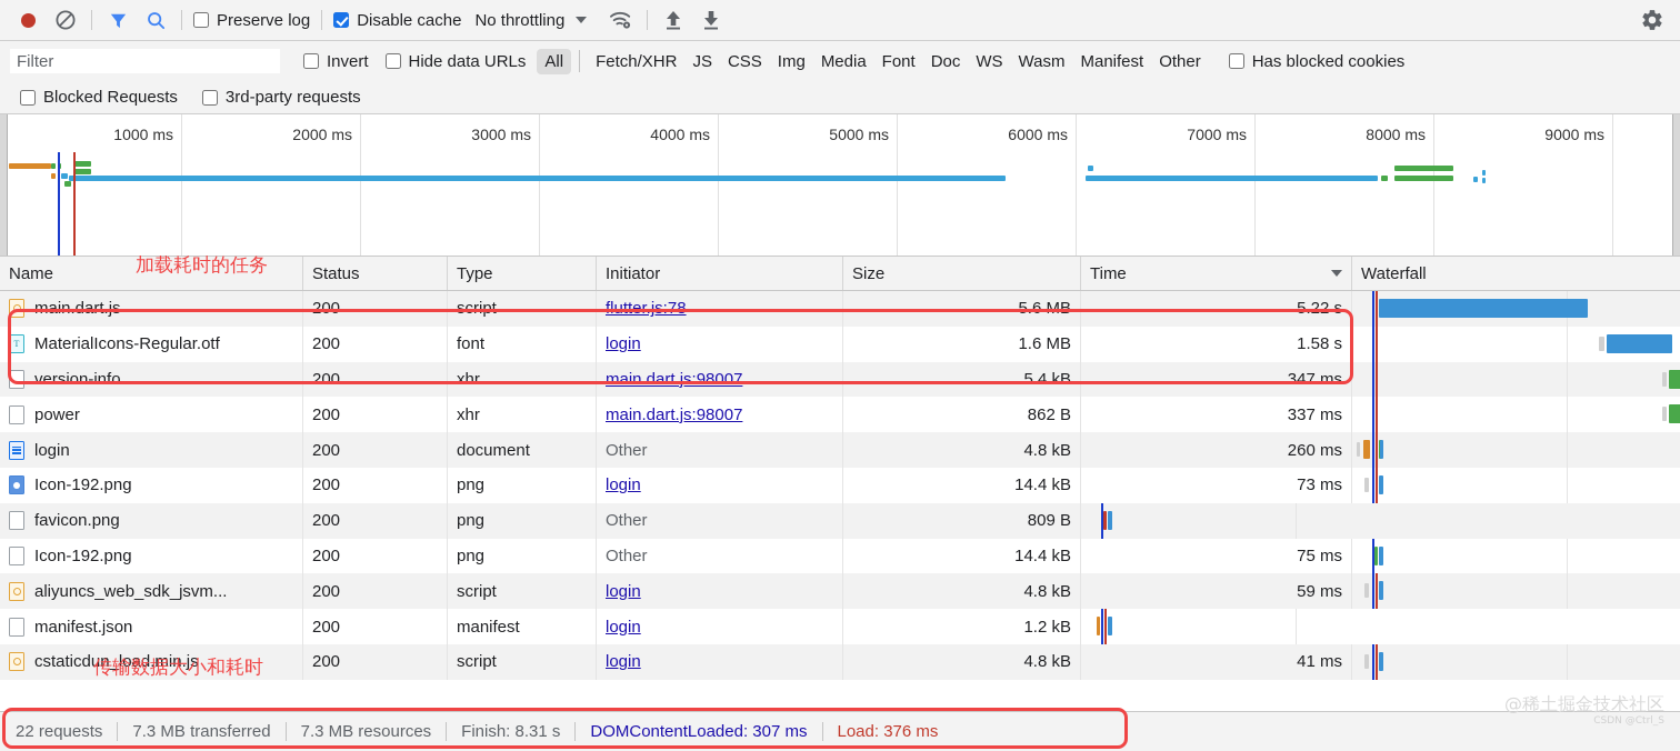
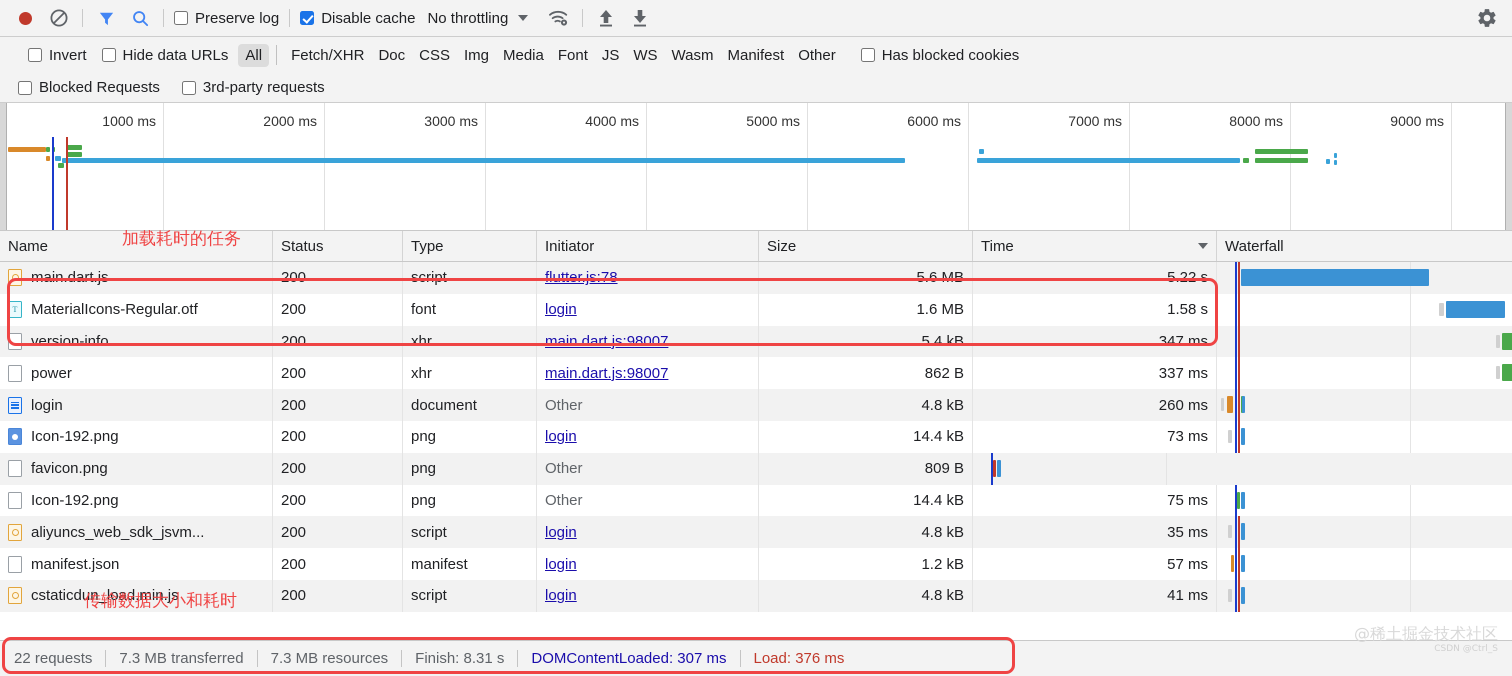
  Preserve log
  Disable cache
  No throttling
- Filter
  Invert
  Hide data URLs
  All
  Fetch/XHR
- JS
+ Doc
  CSS
  Img
  Media
  Font
- Doc
+ JS
  WS
  Wasm
  Manifest
  Other
  Has blocked cookies
  Blocked Requests
  3rd-party requests
  1000 ms
  2000 ms
  3000 ms
  4000 ms
  5000 ms
  6000 ms
  7000 ms
  8000 ms
  9000 ms
  Name
  Status
  Type
  Initiator
  Size
  Time
  Waterfall
  main.dart.js
  200
  script
  flutter.js:78
  5.6 MB
  5.22 s
  T
  MaterialIcons-Regular.otf
  200
  font
  login
  1.6 MB
  1.58 s
  version-info
  200
  xhr
  main.dart.js:98007
  5.4 kB
  347 ms
  power
  200
  xhr
  main.dart.js:98007
  862 B
  337 ms
  login
  200
  document
  Other
  4.8 kB
  260 ms
  Icon-192.png
  200
  png
  login
  14.4 kB
  73 ms
  favicon.png
  200
  png
  Other
  809 B
  Icon-192.png
  200
  png
  Other
  14.4 kB
  75 ms
  aliyuncs_web_sdk_jsvm...
  200
  script
  login
  4.8 kB
- 59 ms
+ 35 ms
  manifest.json
  200
  manifest
  login
  1.2 kB
+ 57 ms
  cstaticdun_load.min.js
  200
  script
  login
  4.8 kB
  41 ms
  22 requests
  7.3 MB transferred
  7.3 MB resources
  Finish: 8.31 s
  DOMContentLoaded: 307 ms
  Load: 376 ms
  加载耗时的任务
  传输数据大小和耗时
  @稀土掘金技术社区
  CSDN @Ctrl_S
